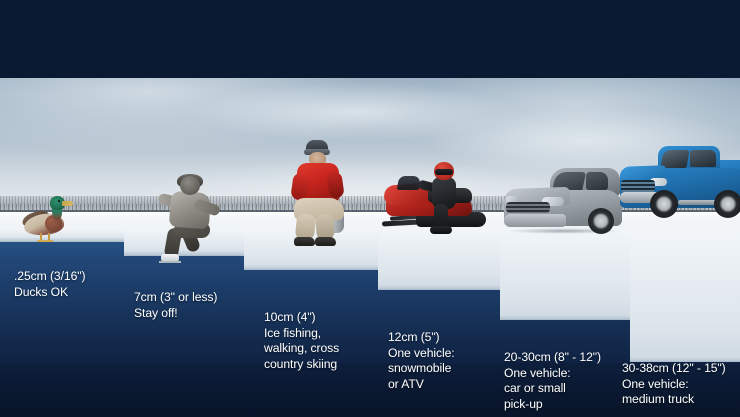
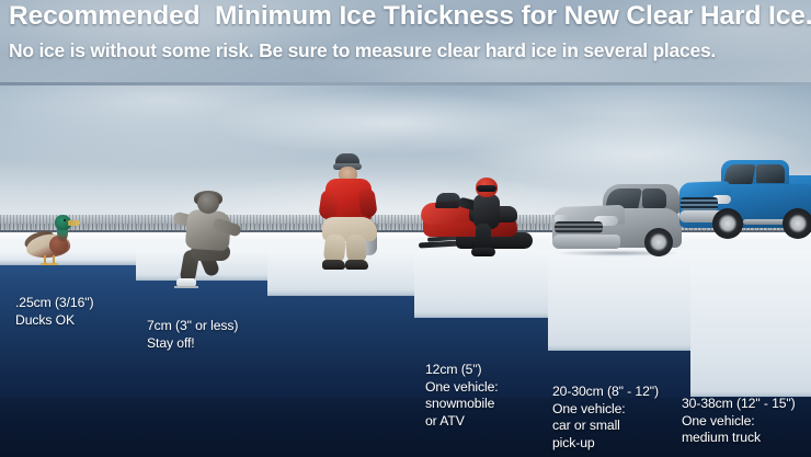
+ Recommended Minimum Ice Thickness for New Clear Hard Ice.
+ No ice is without some risk. Be sure to measure clear hard ice in several places.
  .25cm (3/16")
  Ducks OK
  7cm (3" or less)
  Stay off!
- 10cm (4")
- Ice fishing,
- walking, cross
- country skiing
  12cm (5")
  One vehicle:
  snowmobile
  or ATV
  20-30cm (8" - 12")
  One vehicle:
  car or small
  pick-up
  30-38cm (12" - 15")
  One vehicle:
  medium truck
